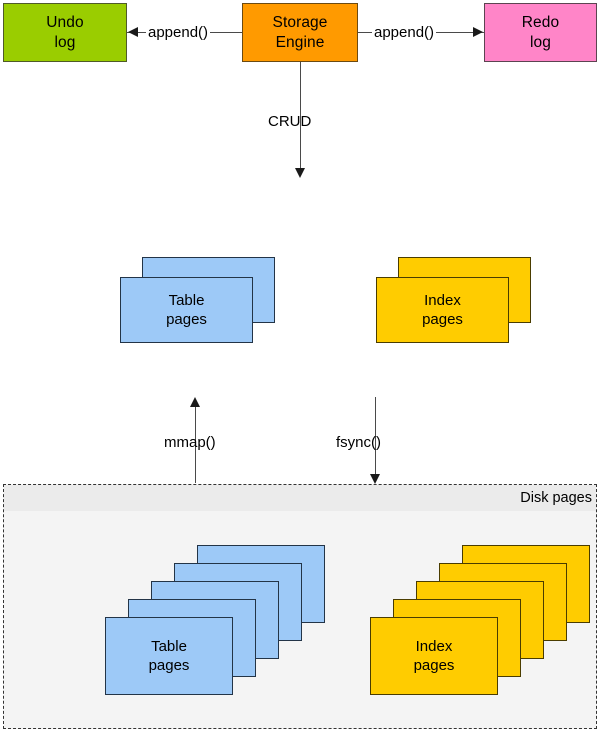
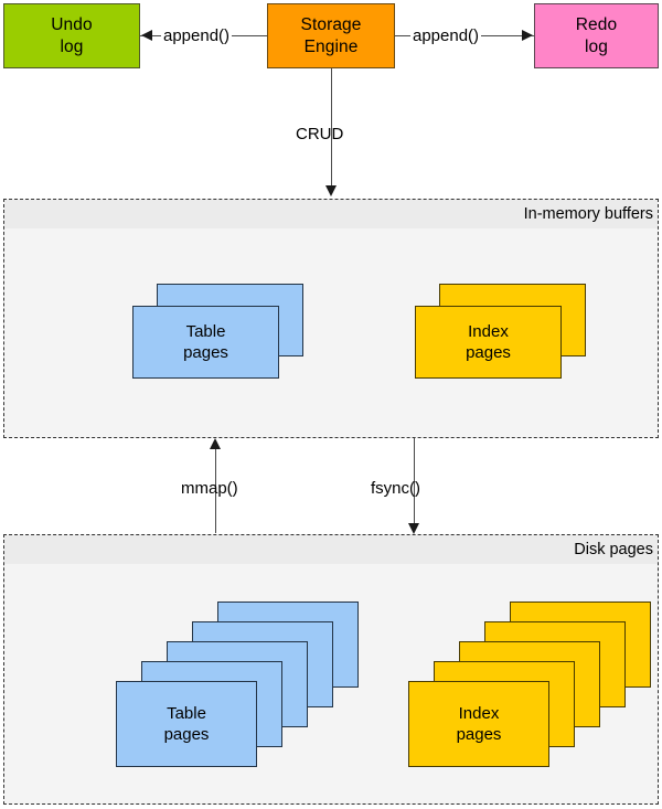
  Undo
  log
  Storage
  Engine
  Redo
  log
  append()
  append()
  CRUD
+ In-memory buffers
  Table
  pages
  Index
  pages
  mmap()
  fsync()
  Disk pages
  Table
  pages
  Index
  pages
